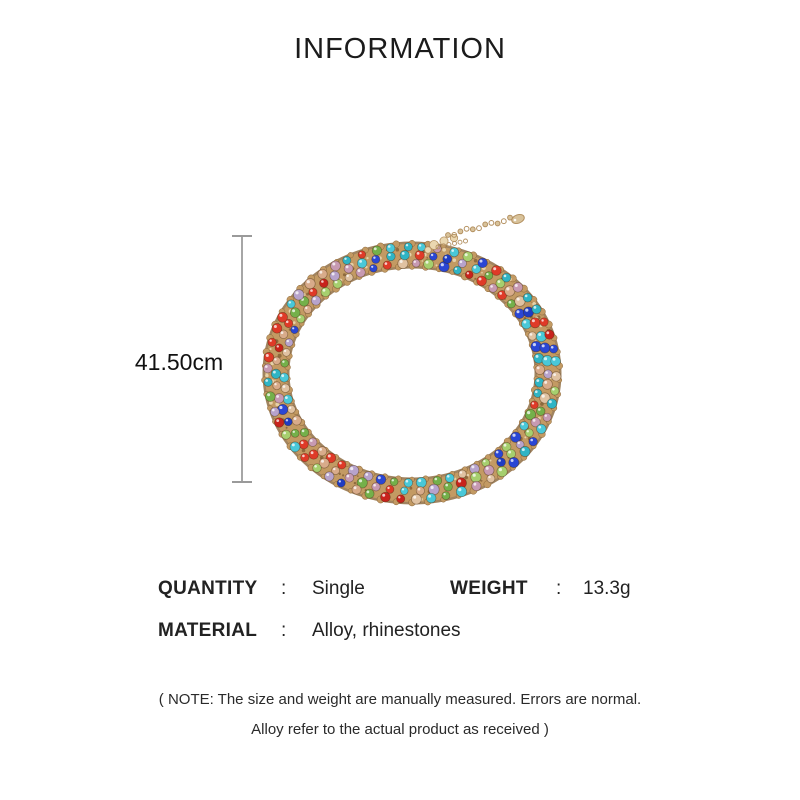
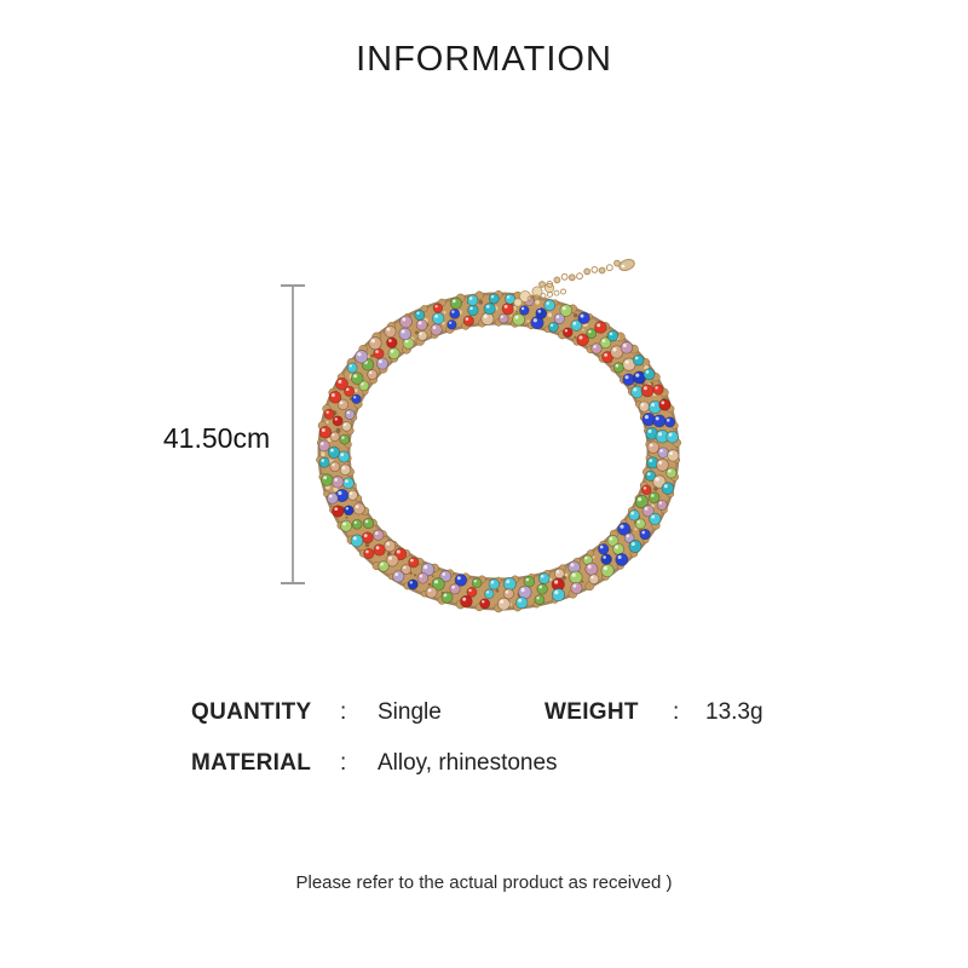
  INFORMATION
  41.50cm
  QUANTITY
  :
  Single
  WEIGHT
  :
  13.3g
  MATERIAL
  :
  Alloy, rhinestones
- ( NOTE: The size and weight are manually measured. Errors are normal.
- Alloy refer to the actual product as received )
+ Please refer to the actual product as received )
